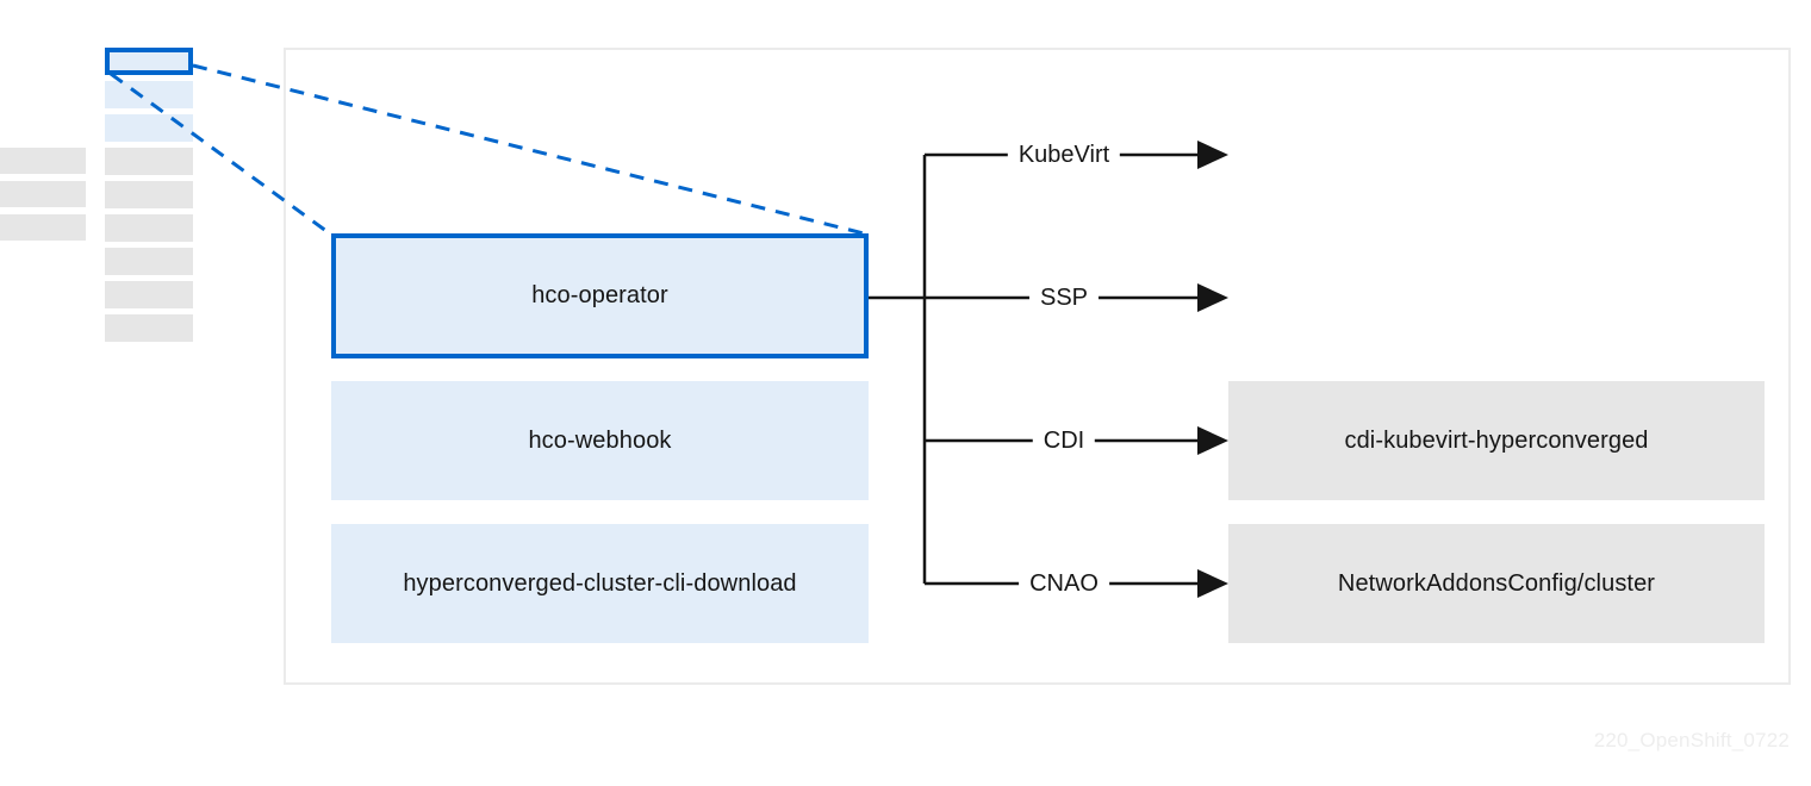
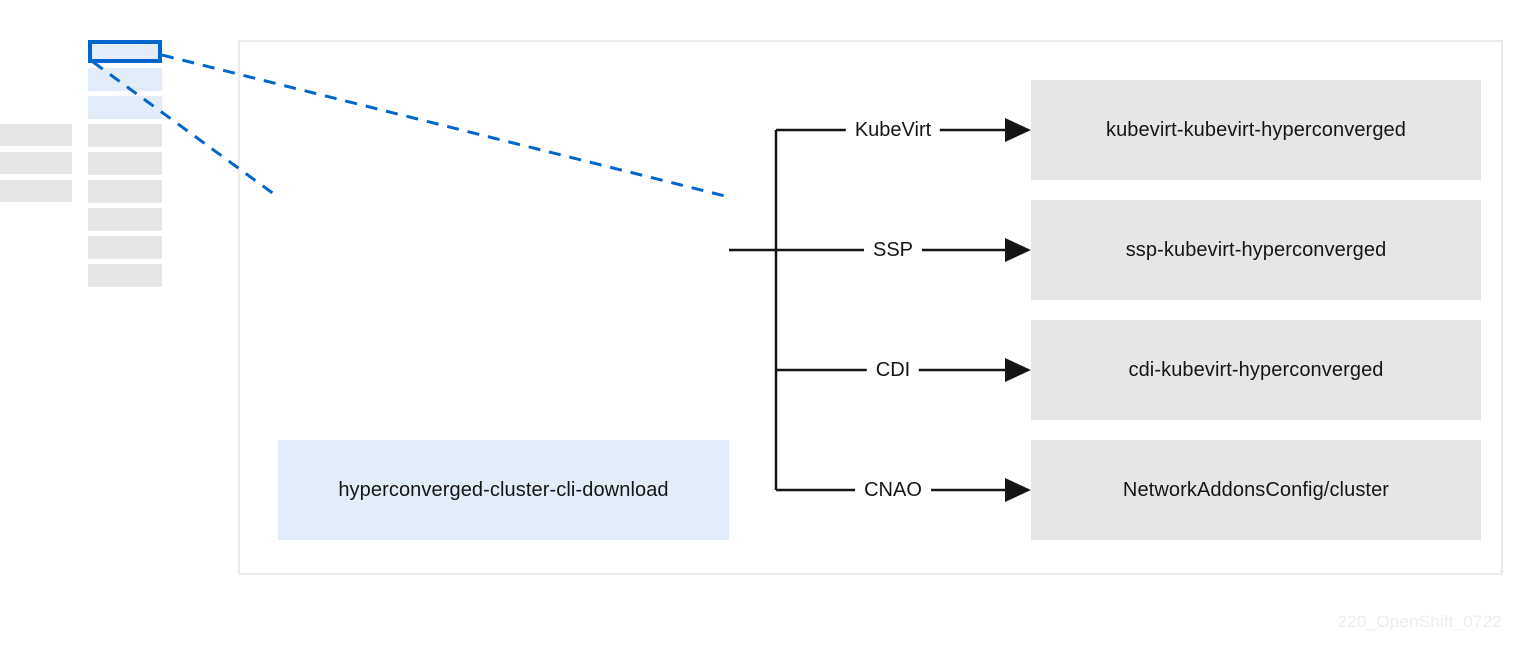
- hco-operator
- hco-webhook
  hyperconverged-cluster-cli-download
+ kubevirt-kubevirt-hyperconverged
+ ssp-kubevirt-hyperconverged
  cdi-kubevirt-hyperconverged
  NetworkAddonsConfig/cluster
  KubeVirt
  SSP
  CDI
  CNAO
